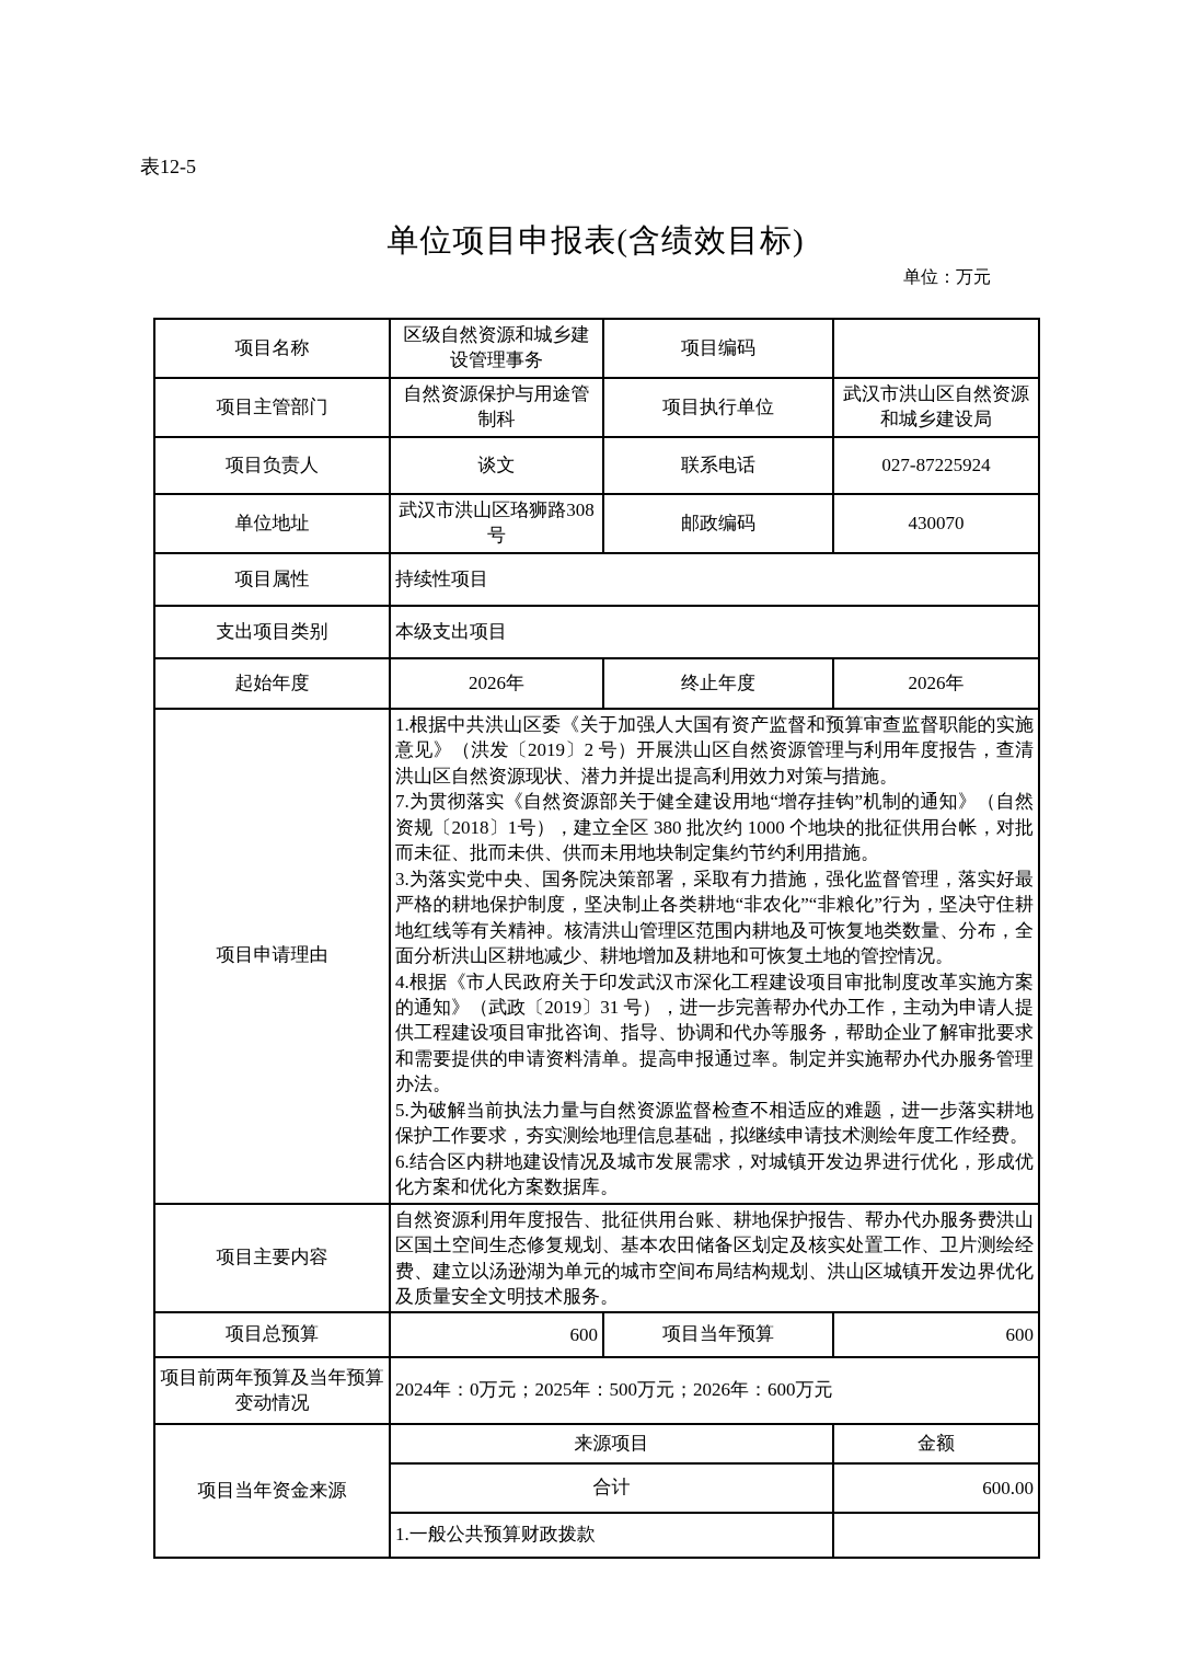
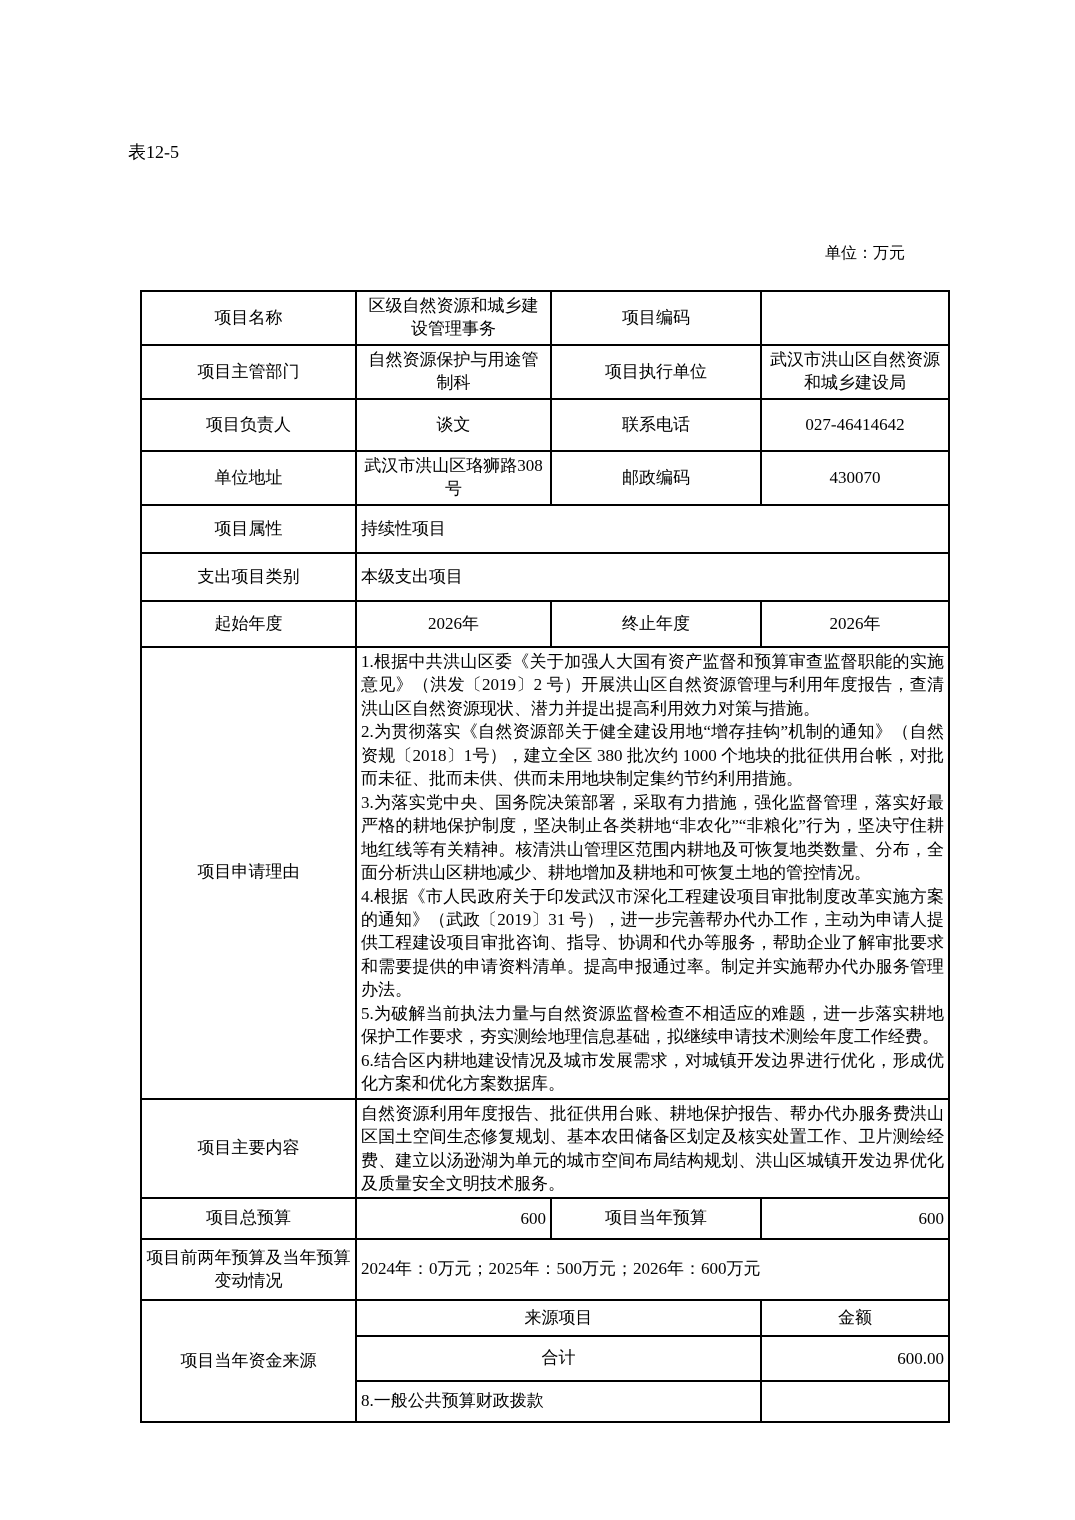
  表12-5
- 单位项目申报表(含绩效目标)
  单位：万元
  项目名称	区级自然资源和城乡建设管理事务	项目编码
  项目主管部门	自然资源保护与用途管制科	项目执行单位	武汉市洪山区自然资源和城乡建设局
- 项目负责人	谈文	联系电话	027-87225924
+ 项目负责人	谈文	联系电话	027-46414642
  单位地址	武汉市洪山区珞狮路308号	邮政编码	430070
  项目属性	持续性项目
  支出项目类别	本级支出项目
  起始年度	2026年	终止年度	2026年
- 项目申请理由	1.根据中共洪山区委《关于加强人大国有资产监督和预算审查监督职能的实施意见》（洪发〔2019〕2 号）开展洪山区自然资源管理与利用年度报告，查清洪山区自然资源现状、潜力并提出提高利用效力对策与措施。 7.为贯彻落实《自然资源部关于健全建设用地“增存挂钩”机制的通知》（自然资规〔2018〕1号），建立全区 380 批次约 1000 个地块的批征供用台帐，对批而未征、批而未供、供而未用地块制定集约节约利用措施。 3.为落实党中央、国务院决策部署，采取有力措施，强化监督管理，落实好最严格的耕地保护制度，坚决制止各类耕地“非农化”“非粮化”行为，坚决守住耕地红线等有关精神。核清洪山管理区范围内耕地及可恢复地类数量、分布，全面分析洪山区耕地减少、耕地增加及耕地和可恢复土地的管控情况。 4.根据《市人民政府关于印发武汉市深化工程建设项目审批制度改革实施方案的通知》（武政〔2019〕31 号），进一步完善帮办代办工作，主动为申请人提供工程建设项目审批咨询、指导、协调和代办等服务，帮助企业了解审批要求和需要提供的申请资料清单。提高申报通过率。制定并实施帮办代办服务管理办法。 5.为破解当前执法力量与自然资源监督检查不相适应的难题，进一步落实耕地保护工作要求，夯实测绘地理信息基础，拟继续申请技术测绘年度工作经费。 6.结合区内耕地建设情况及城市发展需求，对城镇开发边界进行优化，形成优化方案和优化方案数据库。
+ 项目申请理由	1.根据中共洪山区委《关于加强人大国有资产监督和预算审查监督职能的实施意见》（洪发〔2019〕2 号）开展洪山区自然资源管理与利用年度报告，查清洪山区自然资源现状、潜力并提出提高利用效力对策与措施。 2.为贯彻落实《自然资源部关于健全建设用地“增存挂钩”机制的通知》（自然资规〔2018〕1号），建立全区 380 批次约 1000 个地块的批征供用台帐，对批而未征、批而未供、供而未用地块制定集约节约利用措施。 3.为落实党中央、国务院决策部署，采取有力措施，强化监督管理，落实好最严格的耕地保护制度，坚决制止各类耕地“非农化”“非粮化”行为，坚决守住耕地红线等有关精神。核清洪山管理区范围内耕地及可恢复地类数量、分布，全面分析洪山区耕地减少、耕地增加及耕地和可恢复土地的管控情况。 4.根据《市人民政府关于印发武汉市深化工程建设项目审批制度改革实施方案的通知》（武政〔2019〕31 号），进一步完善帮办代办工作，主动为申请人提供工程建设项目审批咨询、指导、协调和代办等服务，帮助企业了解审批要求和需要提供的申请资料清单。提高申报通过率。制定并实施帮办代办服务管理办法。 5.为破解当前执法力量与自然资源监督检查不相适应的难题，进一步落实耕地保护工作要求，夯实测绘地理信息基础，拟继续申请技术测绘年度工作经费。 6.结合区内耕地建设情况及城市发展需求，对城镇开发边界进行优化，形成优化方案和优化方案数据库。
  项目主要内容	自然资源利用年度报告、批征供用台账、耕地保护报告、帮办代办服务费洪山区国土空间生态修复规划、基本农田储备区划定及核实处置工作、卫片测绘经费、建立以汤逊湖为单元的城市空间布局结构规划、洪山区城镇开发边界优化及质量安全文明技术服务。
  项目总预算	600	项目当年预算	600
  项目前两年预算及当年预算变动情况	2024年：0万元；2025年：500万元；2026年：600万元
  项目当年资金来源	来源项目	金额
  合计	600.00
- 1.一般公共预算财政拨款
+ 8.一般公共预算财政拨款
